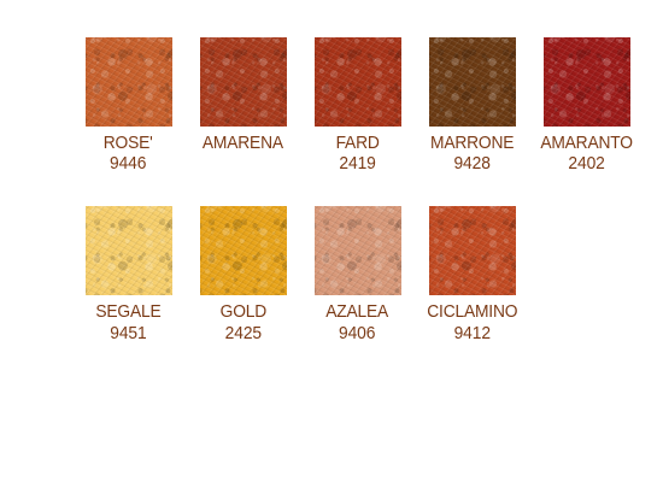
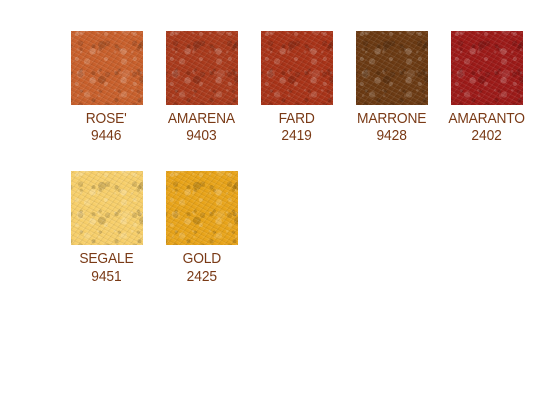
  ROSE'
  9446
  AMARENA
+ 9403
  FARD
  2419
  MARRONE
  9428
  AMARANTO
  2402
  SEGALE
  9451
  GOLD
  2425
- AZALEA
- 9406
- CICLAMINO
- 9412
